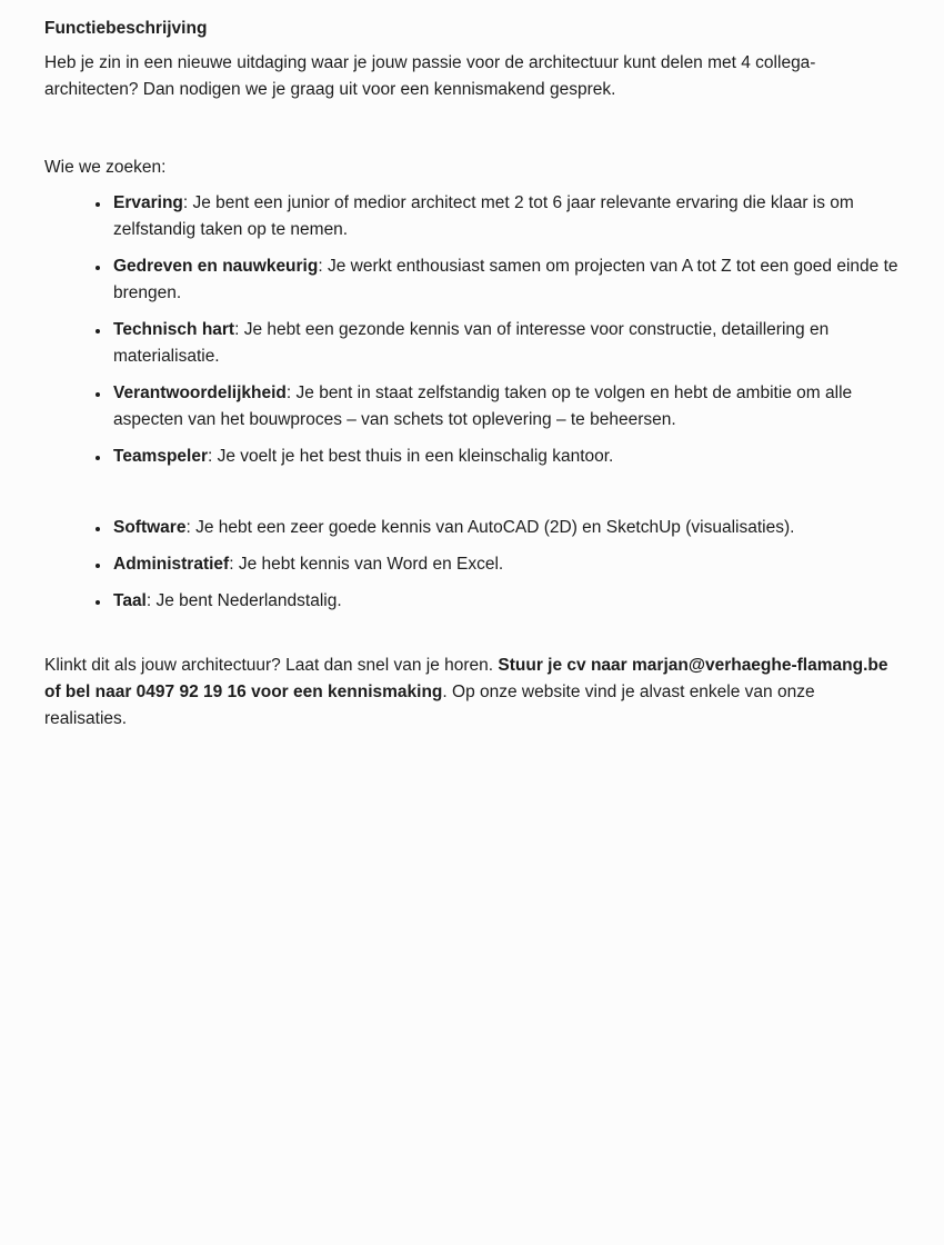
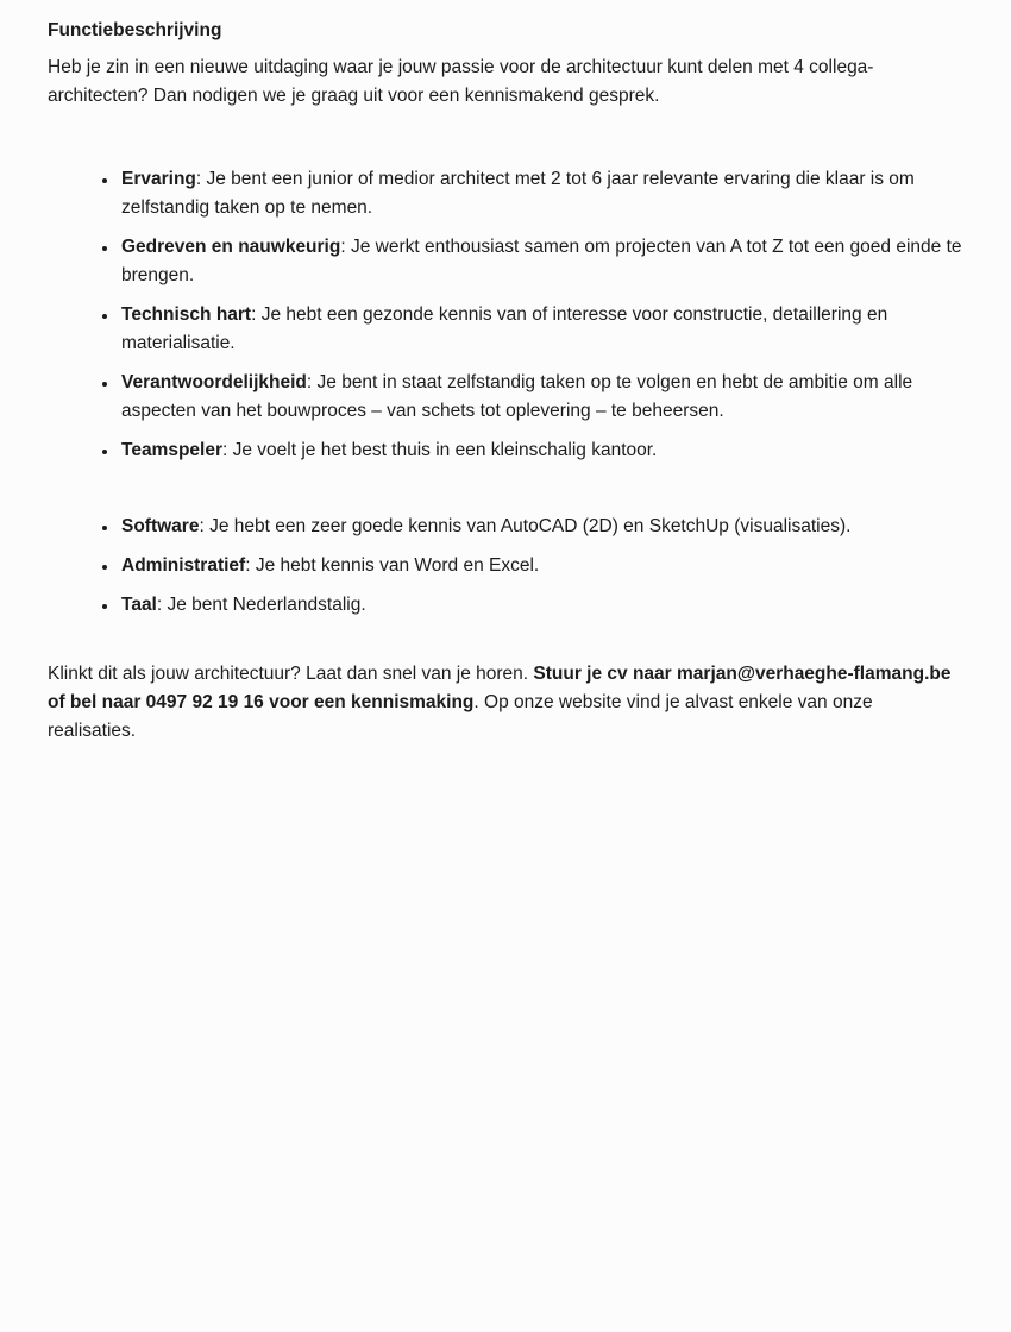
  Functiebeschrijving
  Heb je zin in een nieuwe uitdaging waar je jouw passie voor de architectuur kunt delen met 4 collega-architecten? Dan nodigen we je graag uit voor een kennismakend gesprek.
- Wie we zoeken:
  Ervaring: Je bent een junior of medior architect met 2 tot 6 jaar relevante ervaring die klaar is om zelfstandig taken op te nemen.
  Gedreven en nauwkeurig: Je werkt enthousiast samen om projecten van A tot Z tot een goed einde te brengen.
  Technisch hart: Je hebt een gezonde kennis van of interesse voor constructie, detaillering en materialisatie.
  Verantwoordelijkheid: Je bent in staat zelfstandig taken op te volgen en hebt de ambitie om alle aspecten van het bouwproces – van schets tot oplevering – te beheersen.
  Teamspeler: Je voelt je het best thuis in een kleinschalig kantoor.
  Software: Je hebt een zeer goede kennis van AutoCAD (2D) en SketchUp (visualisaties).
  Administratief: Je hebt kennis van Word en Excel.
  Taal: Je bent Nederlandstalig.
  Klinkt dit als jouw architectuur? Laat dan snel van je horen. Stuur je cv naar marjan@verhaeghe-flamang.be of bel naar 0497 92 19 16 voor een kennismaking. Op onze website vind je alvast enkele van onze realisaties.
